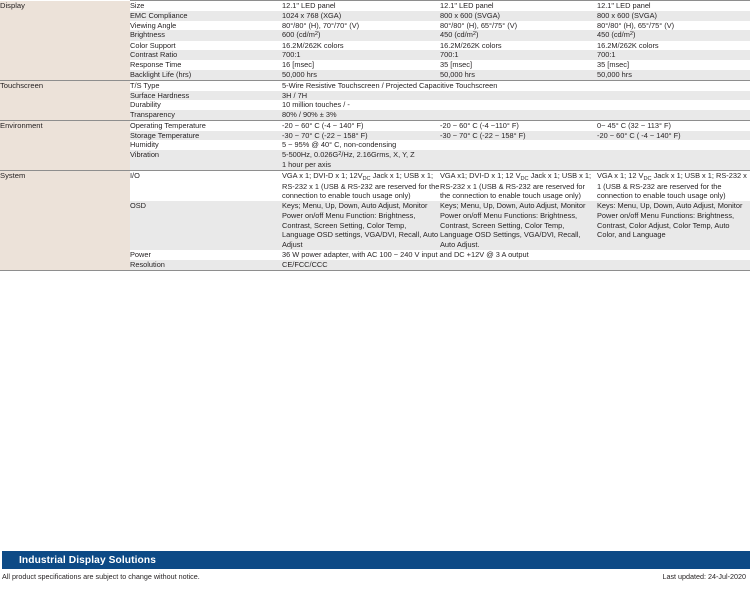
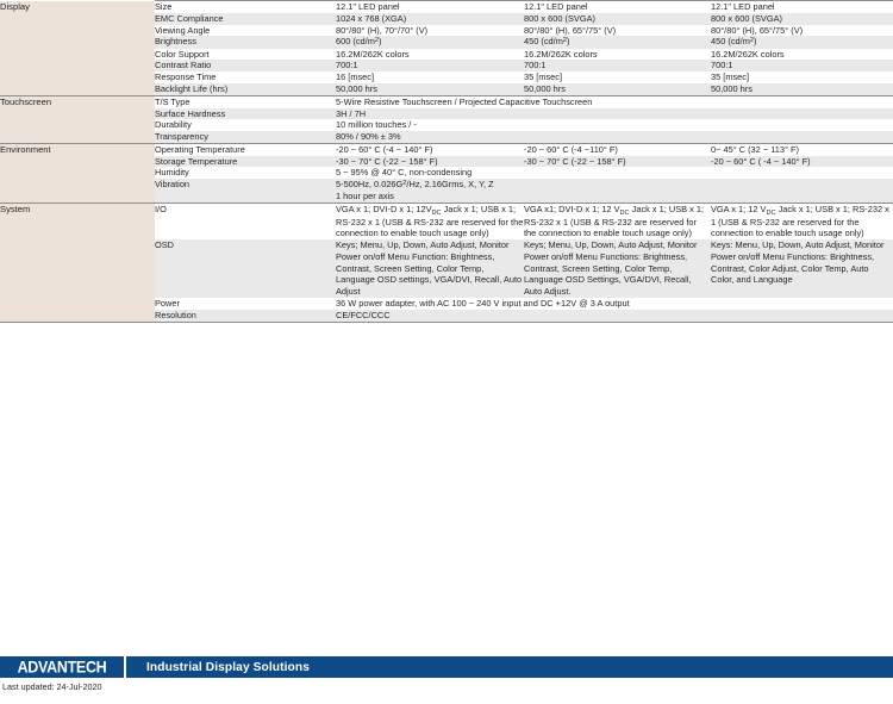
  Display	Size	12.1" LED panel	12.1" LED panel	12.1" LED panel
  EMC Compliance	1024 x 768 (XGA)	800 x 600 (SVGA)	800 x 600 (SVGA)
  Viewing Angle	80°/80° (H), 70°/70° (V)	80°/80° (H), 65°/75° (V)	80°/80° (H), 65°/75° (V)
  Brightness	600 (cd/m )	450 (cd/m )	450 (cd/m )
  Color Support	16.2M/262K colors	16.2M/262K colors	16.2M/262K colors
  Contrast Ratio	700:1	700:1	700:1
  Response Time	16 [msec]	35 [msec]	35 [msec]
  Backlight Life (hrs)	50,000 hrs	50,000 hrs	50,000 hrs
  Touchscreen	T/S Type	5-Wire Resistive Touchscreen / Projected Capacitive Touchscreen
  Surface Hardness	3H / 7H
  Durability	10 million touches / -
  Transparency	80% / 90% ± 3%
  Environment	Operating Temperature	-20 ~ 60° C (-4 ~ 140° F)	-20 ~ 60° C (-4 ~110° F)	0~ 45° C (32 ~ 113° F)
  Storage Temperature	-30 ~ 70° C (-22 ~ 158° F)	-30 ~ 70° C (-22 ~ 158° F)	-20 ~ 60° C ( -4 ~ 140° F)
  Humidity	5 ~ 95% @ 40° C, non-condensing
  Vibration	5-500Hz, 0.026G /Hz, 2.16Grms, X, Y, Z1 hour per axis
  System	I/O	VGA x 1; DVI-D x 1; 12V Jack x 1; USB x 1; RS-232 x 1 (USB & RS-232 are reserved for the connection to enable touch usage only)	VGA x1; DVI-D x 1; 12 V Jack x 1; USB x 1; RS-232 x 1 (USB & RS-232 are reserved for the connection to enable touch usage only)	VGA x 1; 12 V Jack x 1; USB x 1; RS-232 x 1 (USB & RS-232 are reserved for the connection to enable touch usage only)
  OSD	Keys; Menu, Up, Down, Auto Adjust, Monitor Power on/off Menu Function: Brightness, Contrast, Screen Setting, Color Temp, Language OSD settings, VGA/DVI, Recall, Auto Adjust	Keys; Menu, Up, Down, Auto Adjust, Monitor Power on/off Menu Functions: Brightness, Contrast, Screen Setting, Color Temp, Language OSD Settings, VGA/DVI, Recall, Auto Adjust.	Keys: Menu, Up, Down, Auto Adjust, Monitor Power on/off Menu Functions: Brightness, Contrast, Color Adjust, Color Temp, Auto Color, and Language
  Power	36 W power adapter, with AC 100 ~ 240 V input and DC +12V @ 3 A output
  Resolution	CE/FCC/CCC
+ ADVANTECH
  Industrial Display Solutions
- All product specifications are subject to change without notice.
  Last updated: 24-Jul-2020
